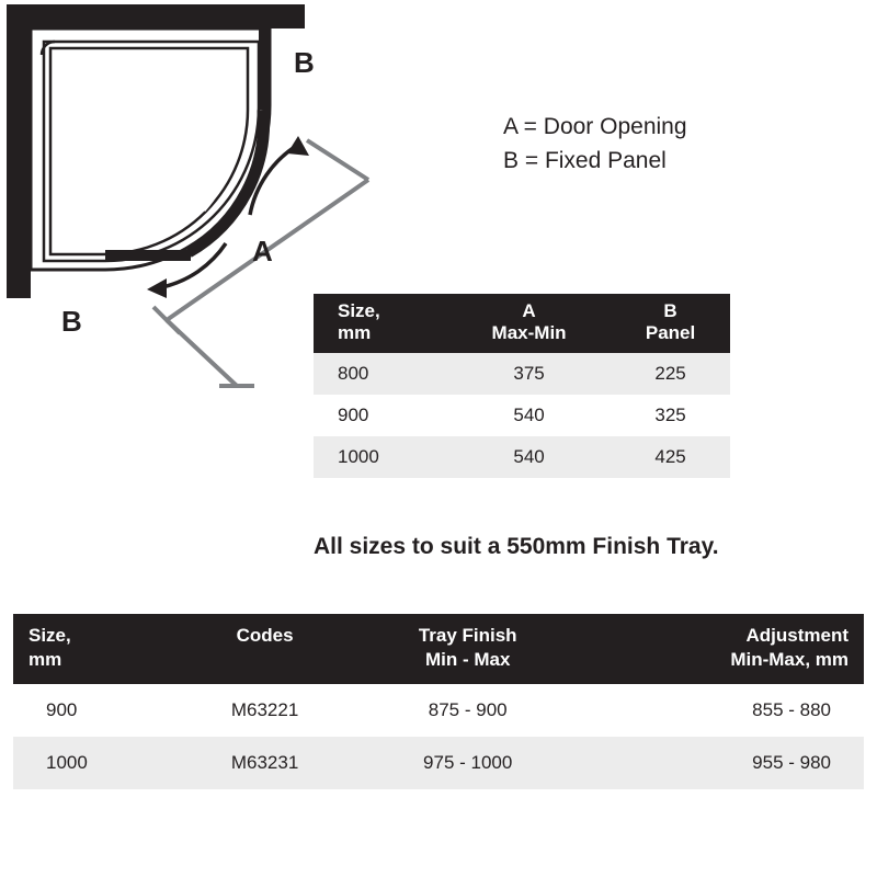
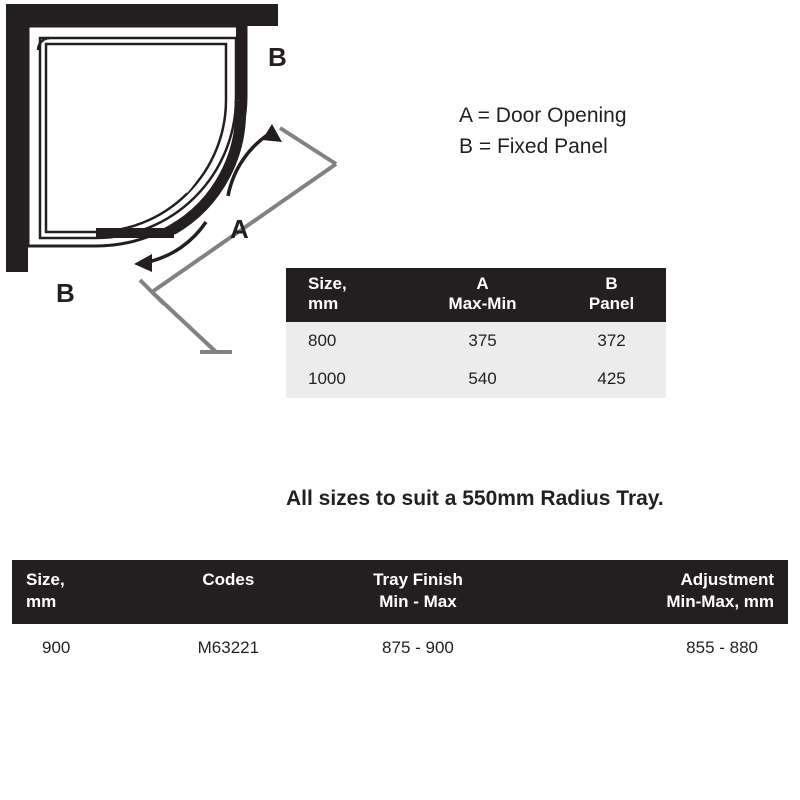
  B
  A
  B
  A = Door Opening
  B = Fixed Panel
  Size, mm	A Max-Min	B Panel
- 800	375	225
+ 800	375	372
- 900	540	325
  1000	540	425
- All sizes to suit a 550mm Finish Tray.
+ All sizes to suit a 550mm Radius Tray.
  Size, mm	Codes	Tray Finish Min - Max	Adjustment Min-Max, mm
  900	M63221	875 - 900	855 - 880
- 1000	M63231	975 - 1000	955 - 980
